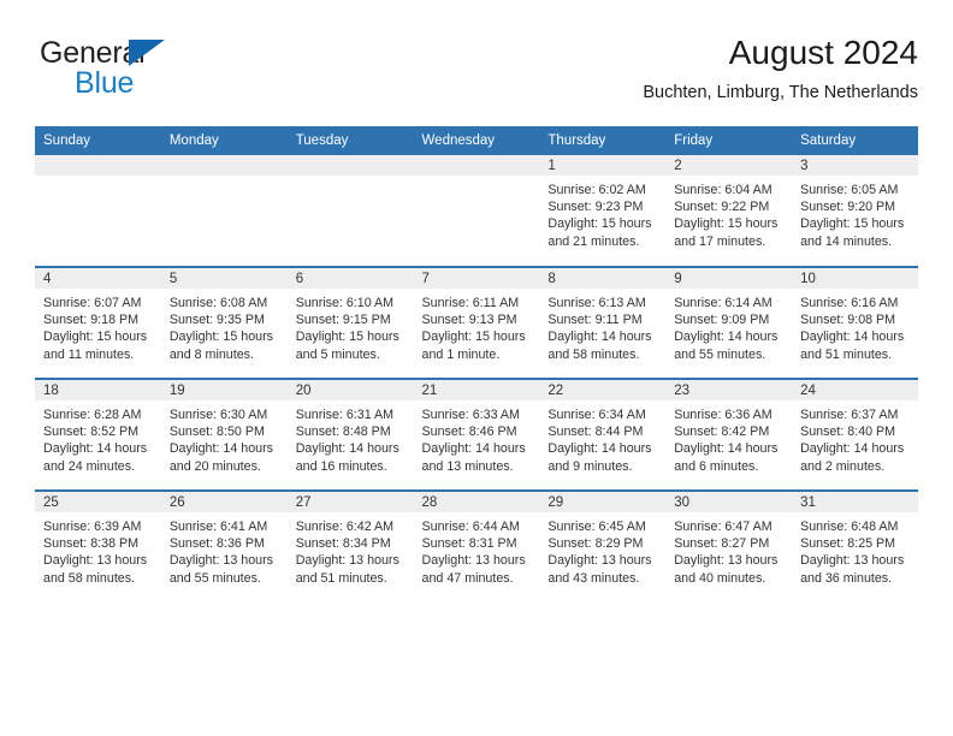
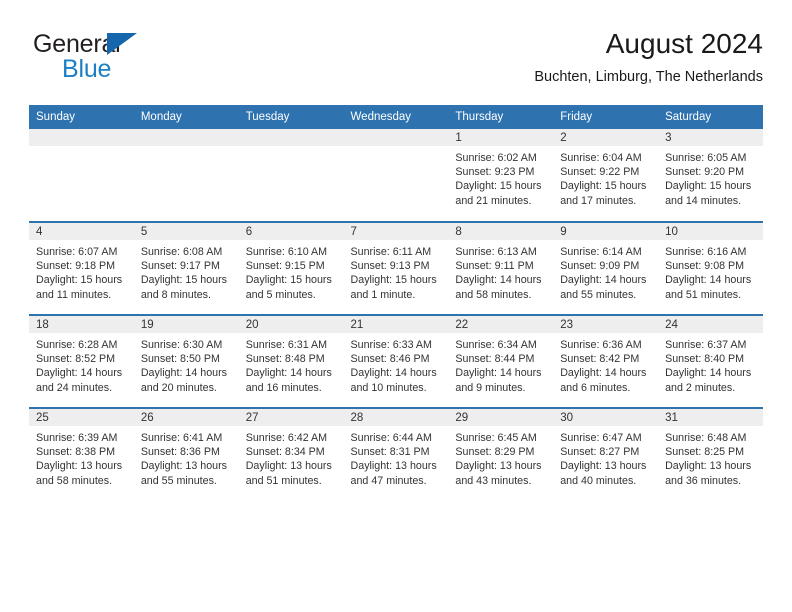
  General
  Blue
  August 2024
  Buchten, Limburg, The Netherlands
  Sunday	Monday	Tuesday	Wednesday	Thursday	Friday	Saturday
  				1Sunrise: 6:02 AMSunset: 9:23 PMDaylight: 15 hoursand 21 minutes.	2Sunrise: 6:04 AMSunset: 9:22 PMDaylight: 15 hoursand 17 minutes.	3Sunrise: 6:05 AMSunset: 9:20 PMDaylight: 15 hoursand 14 minutes.
- 4Sunrise: 6:07 AMSunset: 9:18 PMDaylight: 15 hoursand 11 minutes.	5Sunrise: 6:08 AMSunset: 9:35 PMDaylight: 15 hoursand 8 minutes.	6Sunrise: 6:10 AMSunset: 9:15 PMDaylight: 15 hoursand 5 minutes.	7Sunrise: 6:11 AMSunset: 9:13 PMDaylight: 15 hoursand 1 minute.	8Sunrise: 6:13 AMSunset: 9:11 PMDaylight: 14 hoursand 58 minutes.	9Sunrise: 6:14 AMSunset: 9:09 PMDaylight: 14 hoursand 55 minutes.	10Sunrise: 6:16 AMSunset: 9:08 PMDaylight: 14 hoursand 51 minutes.
+ 4Sunrise: 6:07 AMSunset: 9:18 PMDaylight: 15 hoursand 11 minutes.	5Sunrise: 6:08 AMSunset: 9:17 PMDaylight: 15 hoursand 8 minutes.	6Sunrise: 6:10 AMSunset: 9:15 PMDaylight: 15 hoursand 5 minutes.	7Sunrise: 6:11 AMSunset: 9:13 PMDaylight: 15 hoursand 1 minute.	8Sunrise: 6:13 AMSunset: 9:11 PMDaylight: 14 hoursand 58 minutes.	9Sunrise: 6:14 AMSunset: 9:09 PMDaylight: 14 hoursand 55 minutes.	10Sunrise: 6:16 AMSunset: 9:08 PMDaylight: 14 hoursand 51 minutes.
- 18Sunrise: 6:28 AMSunset: 8:52 PMDaylight: 14 hoursand 24 minutes.	19Sunrise: 6:30 AMSunset: 8:50 PMDaylight: 14 hoursand 20 minutes.	20Sunrise: 6:31 AMSunset: 8:48 PMDaylight: 14 hoursand 16 minutes.	21Sunrise: 6:33 AMSunset: 8:46 PMDaylight: 14 hoursand 13 minutes.	22Sunrise: 6:34 AMSunset: 8:44 PMDaylight: 14 hoursand 9 minutes.	23Sunrise: 6:36 AMSunset: 8:42 PMDaylight: 14 hoursand 6 minutes.	24Sunrise: 6:37 AMSunset: 8:40 PMDaylight: 14 hoursand 2 minutes.
+ 18Sunrise: 6:28 AMSunset: 8:52 PMDaylight: 14 hoursand 24 minutes.	19Sunrise: 6:30 AMSunset: 8:50 PMDaylight: 14 hoursand 20 minutes.	20Sunrise: 6:31 AMSunset: 8:48 PMDaylight: 14 hoursand 16 minutes.	21Sunrise: 6:33 AMSunset: 8:46 PMDaylight: 14 hoursand 10 minutes.	22Sunrise: 6:34 AMSunset: 8:44 PMDaylight: 14 hoursand 9 minutes.	23Sunrise: 6:36 AMSunset: 8:42 PMDaylight: 14 hoursand 6 minutes.	24Sunrise: 6:37 AMSunset: 8:40 PMDaylight: 14 hoursand 2 minutes.
  25Sunrise: 6:39 AMSunset: 8:38 PMDaylight: 13 hoursand 58 minutes.	26Sunrise: 6:41 AMSunset: 8:36 PMDaylight: 13 hoursand 55 minutes.	27Sunrise: 6:42 AMSunset: 8:34 PMDaylight: 13 hoursand 51 minutes.	28Sunrise: 6:44 AMSunset: 8:31 PMDaylight: 13 hoursand 47 minutes.	29Sunrise: 6:45 AMSunset: 8:29 PMDaylight: 13 hoursand 43 minutes.	30Sunrise: 6:47 AMSunset: 8:27 PMDaylight: 13 hoursand 40 minutes.	31Sunrise: 6:48 AMSunset: 8:25 PMDaylight: 13 hoursand 36 minutes.
